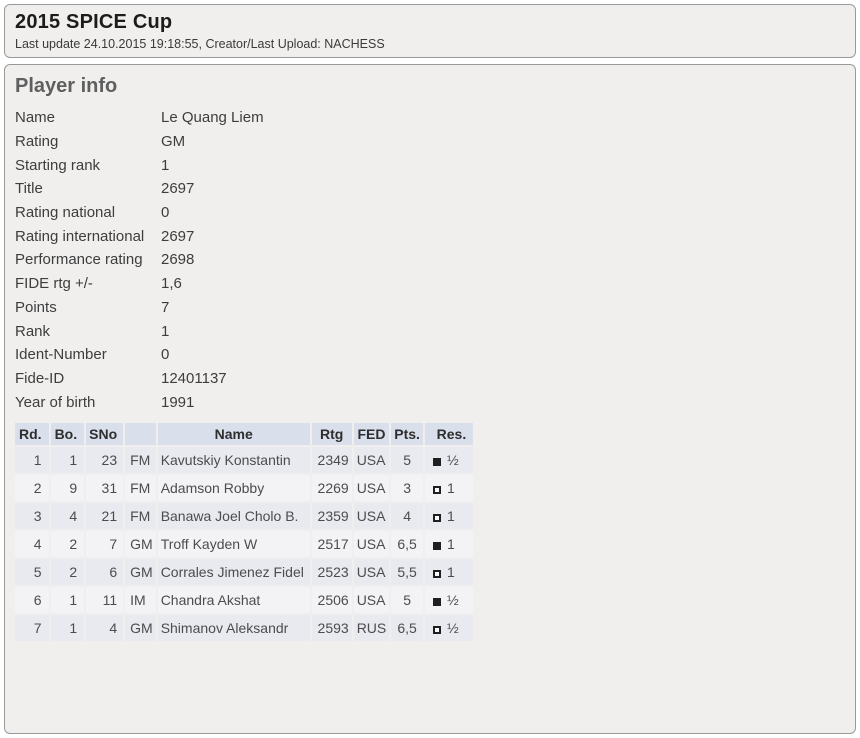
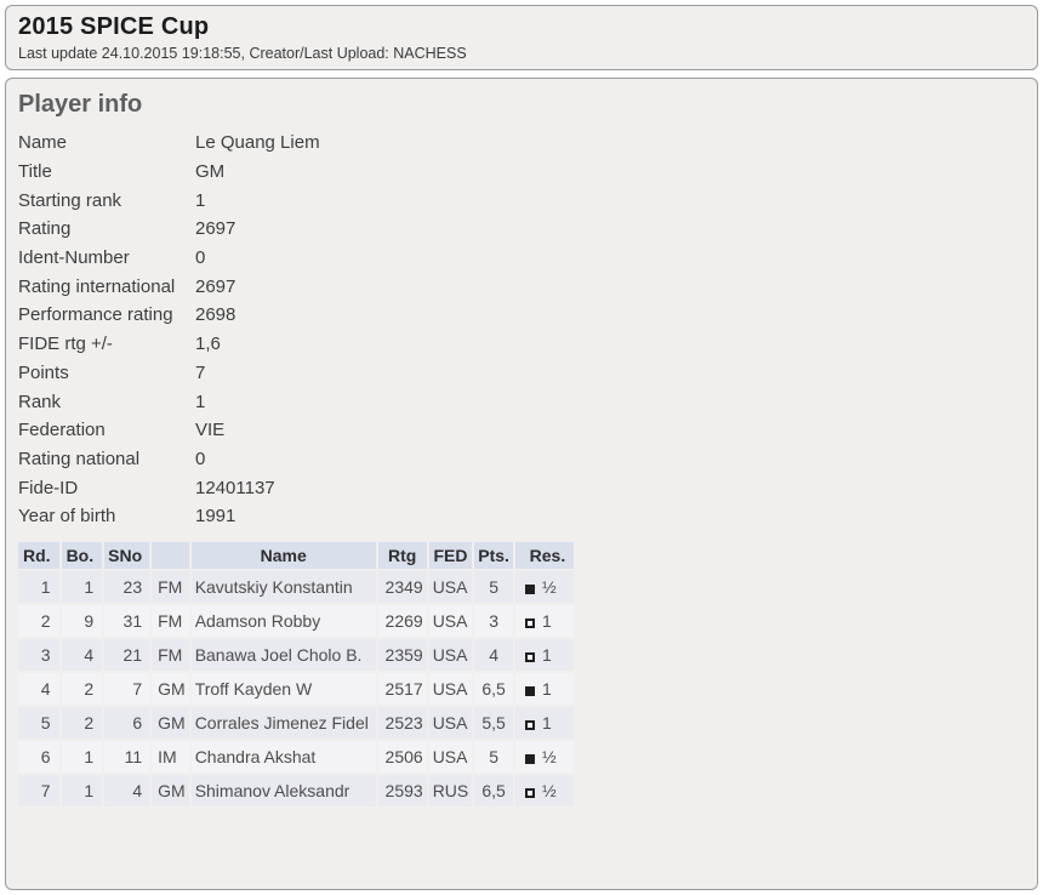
  2015 SPICE Cup
  Last update 24.10.2015 19:18:55, Creator/Last Upload: NACHESS
  Player info
  Name
  Le Quang Liem
- Rating
+ Title
  GM
  Starting rank
  1
- Title
+ Rating
  2697
- Rating national
+ Ident-Number
  0
  Rating international
  2697
  Performance rating
  2698
  FIDE rtg +/-
  1,6
  Points
  7
  Rank
  1
+ Federation
+ VIE
- Ident-Number
+ Rating national
  0
  Fide-ID
  12401137
  Year of birth
  1991
  Rd.	Bo.	SNo		Name	Rtg	FED	Pts.	Res.
  1	1	23	FM	Kavutskiy Konstantin	2349	USA	5	½
  2	9	31	FM	Adamson Robby	2269	USA	3	1
  3	4	21	FM	Banawa Joel Cholo B.	2359	USA	4	1
  4	2	7	GM	Troff Kayden W	2517	USA	6,5	1
  5	2	6	GM	Corrales Jimenez Fidel	2523	USA	5,5	1
  6	1	11	IM	Chandra Akshat	2506	USA	5	½
  7	1	4	GM	Shimanov Aleksandr	2593	RUS	6,5	½
